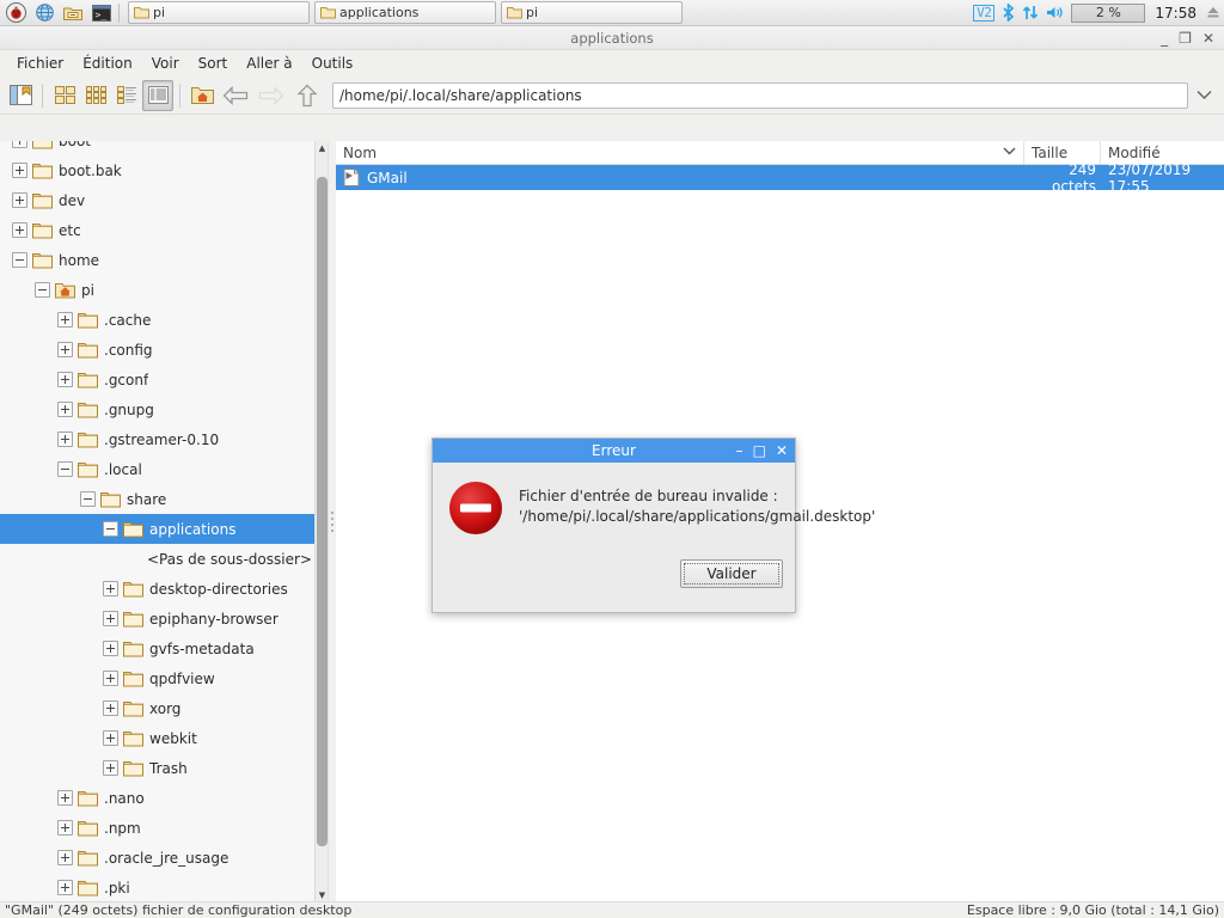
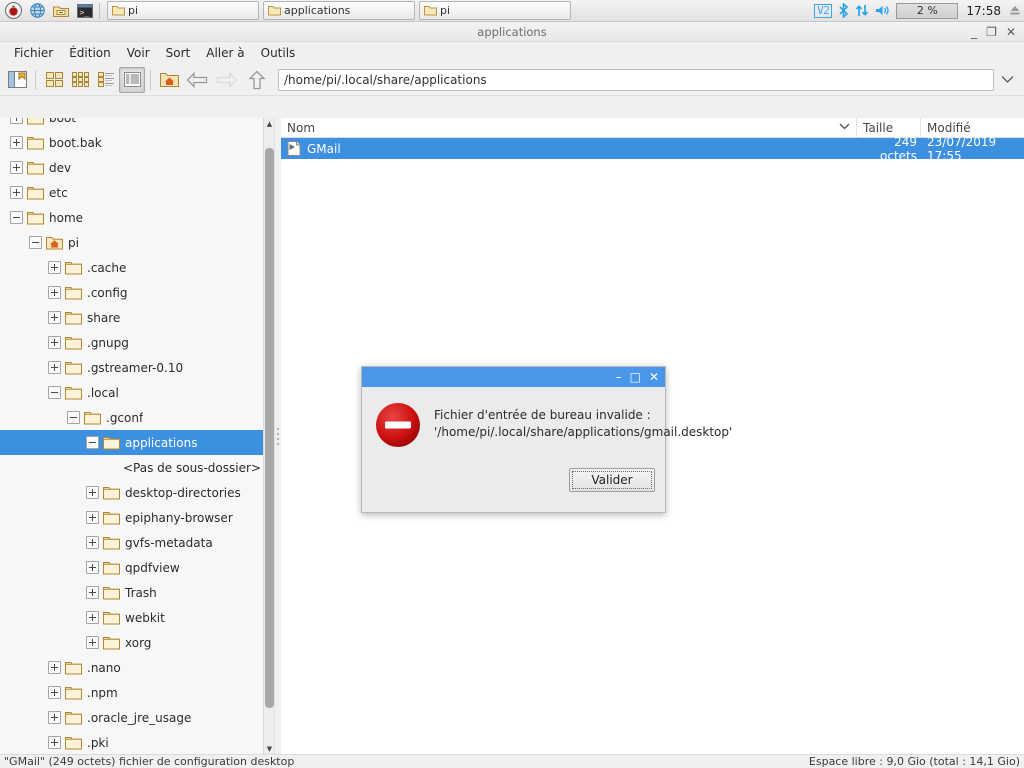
  >_
  pi
  applications
  pi
  V2
  2 %
  17:58
  applications
  _
  ❐
  ✕
  Fichier
  Édition
  Voir
  Sort
  Aller à
  Outils
  /home/pi/.local/share/applications
  boot
  boot.bak
  dev
  etc
  home
  pi
  .cache
  .config
- .gconf
+ share
  .gnupg
  .gstreamer-0.10
  .local
- share
+ .gconf
  applications
  <Pas de sous-dossier>
  desktop-directories
  epiphany-browser
  gvfs-metadata
  qpdfview
- xorg
+ Trash
  webkit
- Trash
+ xorg
  .nano
  .npm
  .oracle_jre_usage
  .pki
  ▲
  ▼
  Nom
  Taille
  Modifié
  GMail
  249 octets
  23/07/2019 17:55
  "GMail" (249 octets) fichier de configuration desktop
  Espace libre : 9,0 Gio (total : 14,1 Gio)
- Erreur
  –
  □
  ✕
  Fichier d'entrée de bureau invalide : '/home/pi/.local/share/applications/gmail.desktop'
  Valider
